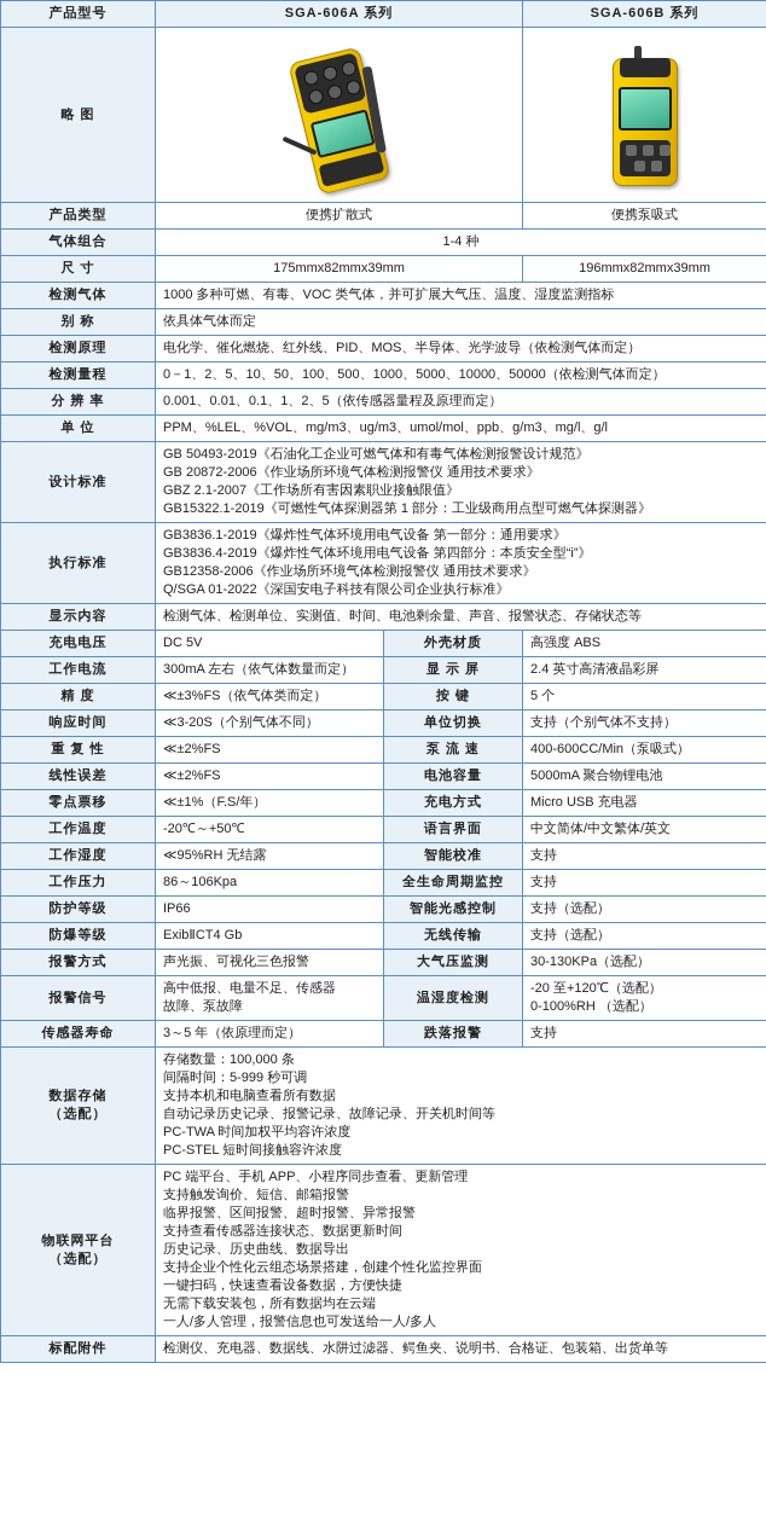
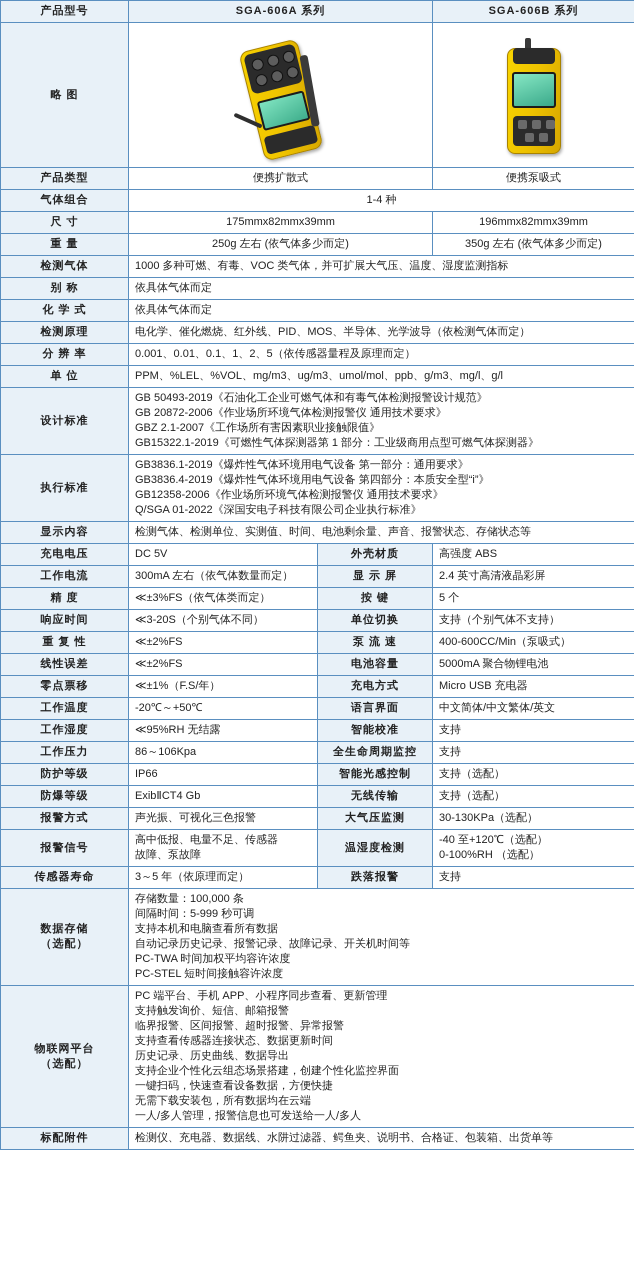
  产品型号	SGA-606A 系列	SGA-606B 系列
  略 图
  产品类型	便携扩散式	便携泵吸式
  气体组合	1-4 种
  尺 寸	175mmx82mmx39mm	196mmx82mmx39mm
+ 重 量	250g 左右 (依气体多少而定)	350g 左右 (依气体多少而定)
  检测气体	1000 多种可燃、有毒、VOC 类气体，并可扩展大气压、温度、湿度监测指标
  别 称	依具体气体而定
+ 化 学 式	依具体气体而定
  检测原理	电化学、催化燃烧、红外线、PID、MOS、半导体、光学波导（依检测气体而定）
- 检测量程	0－1、2、5、10、50、100、500、1000、5000、10000、50000（依检测气体而定）
  分 辨 率	0.001、0.01、0.1、1、2、5（依传感器量程及原理而定）
  单 位	PPM、%LEL、%VOL、mg/m3、ug/m3、umol/mol、ppb、g/m3、mg/l、g/l
  设计标准	GB 50493-2019《石油化工企业可燃气体和有毒气体检测报警设计规范》 GB 20872-2006《作业场所环境气体检测报警仪 通用技术要求》 GBZ 2.1-2007《工作场所有害因素职业接触限值》 GB15322.1-2019《可燃性气体探测器第 1 部分：工业级商用点型可燃气体探测器》
  执行标准	GB3836.1-2019《爆炸性气体环境用电气设备 第一部分：通用要求》 GB3836.4-2019《爆炸性气体环境用电气设备 第四部分：本质安全型“i”》 GB12358-2006《作业场所环境气体检测报警仪 通用技术要求》 Q/SGA 01-2022《深国安电子科技有限公司企业执行标准》
  显示内容	检测气体、检测单位、实测值、时间、电池剩余量、声音、报警状态、存储状态等
  充电电压	DC 5V	外壳材质	高强度 ABS
  工作电流	300mA 左右（依气体数量而定）	显 示 屏	2.4 英寸高清液晶彩屏
  精 度	≪±3%FS（依气体类而定）	按 键	5 个
  响应时间	≪3-20S（个别气体不同）	单位切换	支持（个别气体不支持）
  重 复 性	≪±2%FS	泵 流 速	400-600CC/Min（泵吸式）
  线性误差	≪±2%FS	电池容量	5000mA 聚合物锂电池
  零点票移	≪±1%（F.S/年）	充电方式	Micro USB 充电器
  工作温度	-20℃～+50℃	语言界面	中文简体/中文繁体/英文
  工作湿度	≪95%RH 无结露	智能校准	支持
  工作压力	86～106Kpa	全生命周期监控	支持
  防护等级	IP66	智能光感控制	支持（选配）
  防爆等级	ExibⅡCT4 Gb	无线传输	支持（选配）
  报警方式	声光振、可视化三色报警	大气压监测	30-130KPa（选配）
- 报警信号	高中低报、电量不足、传感器 故障、泵故障	温湿度检测	-20 至+120℃（选配） 0-100%RH （选配）
+ 报警信号	高中低报、电量不足、传感器 故障、泵故障	温湿度检测	-40 至+120℃（选配） 0-100%RH （选配）
  传感器寿命	3～5 年（依原理而定）	跌落报警	支持
  数据存储 （选配）	存储数量：100,000 条 间隔时间：5-999 秒可调 支持本机和电脑查看所有数据 自动记录历史记录、报警记录、故障记录、开关机时间等 PC-TWA 时间加权平均容许浓度 PC-STEL 短时间接触容许浓度
  物联网平台 （选配）	PC 端平台、手机 APP、小程序同步查看、更新管理 支持触发询价、短信、邮箱报警 临界报警、区间报警、超时报警、异常报警 支持查看传感器连接状态、数据更新时间 历史记录、历史曲线、数据导出 支持企业个性化云组态场景搭建，创建个性化监控界面 一键扫码，快速查看设备数据，方便快捷 无需下载安装包，所有数据均在云端 一人/多人管理，报警信息也可发送给一人/多人
  标配附件	检测仪、充电器、数据线、水阱过滤器、鳄鱼夹、说明书、合格证、包装箱、出货单等
